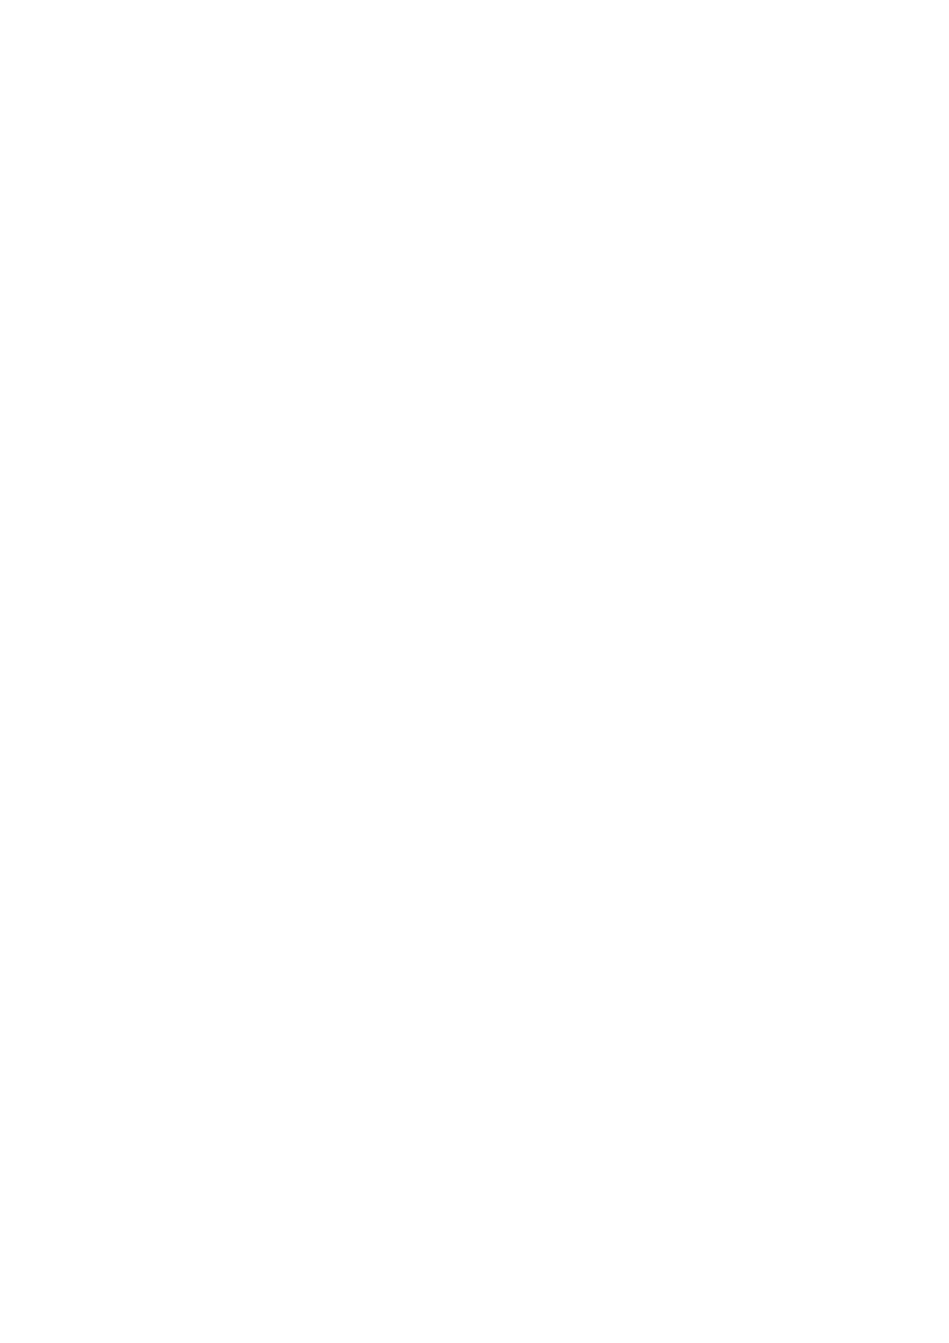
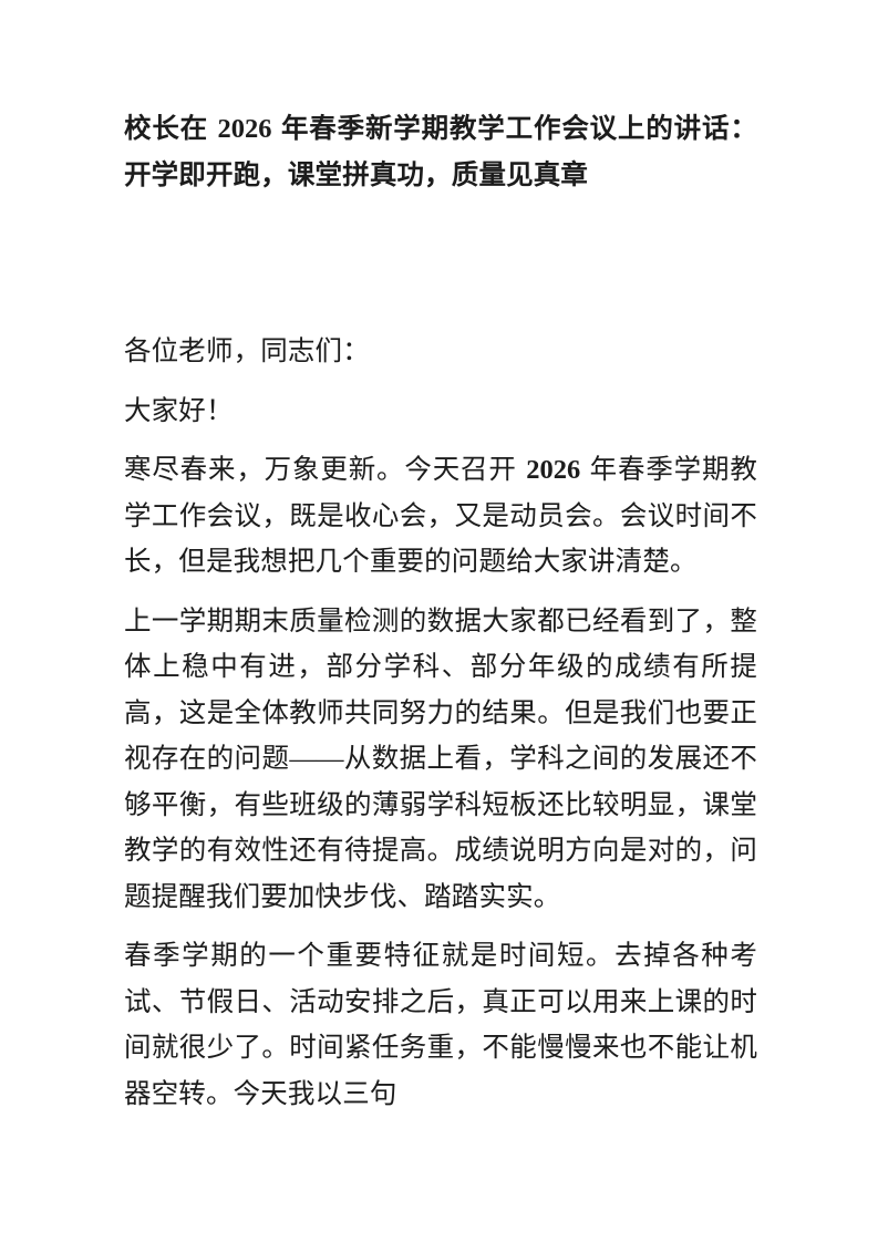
+ 校长在 2026 年春季新学期教学工作会议上的讲话：开学即开跑，课堂拼真功，质量见真章
+ 各位老师，同志们：
+ 大家好！
+ 寒尽春来，万象更新。今天召开 2026 年春季学期教学工作会议，既是收心会，又是动员会。会议时间不长，但是我想把几个重要的问题给大家讲清楚。
+ 上一学期期末质量检测的数据大家都已经看到了，整体上稳中有进，部分学科、部分年级的成绩有所提高，这是全体教师共同努力的结果。但是我们也要正视存在的问题——从数据上看，学科之间的发展还不够平衡，有些班级的薄弱学科短板还比较明显，课堂教学的有效性还有待提高。成绩说明方向是对的，问题提醒我们要加快步伐、踏踏实实。
+ 春季学期的一个重要特征就是时间短。去掉各种考试、节假日、活动安排之后，真正可以用来上课的时间就很少了。时间紧任务重，不能慢慢来也不能让机器空转。今天我以三句
